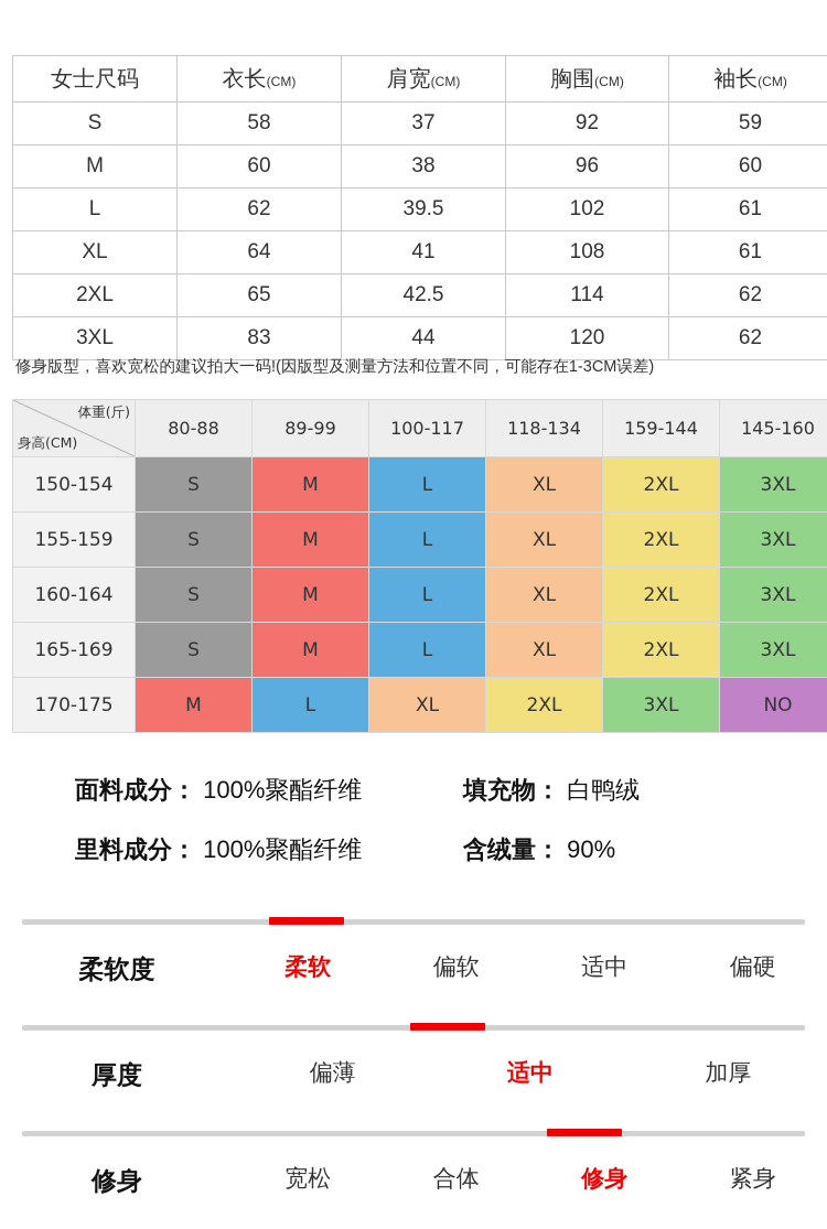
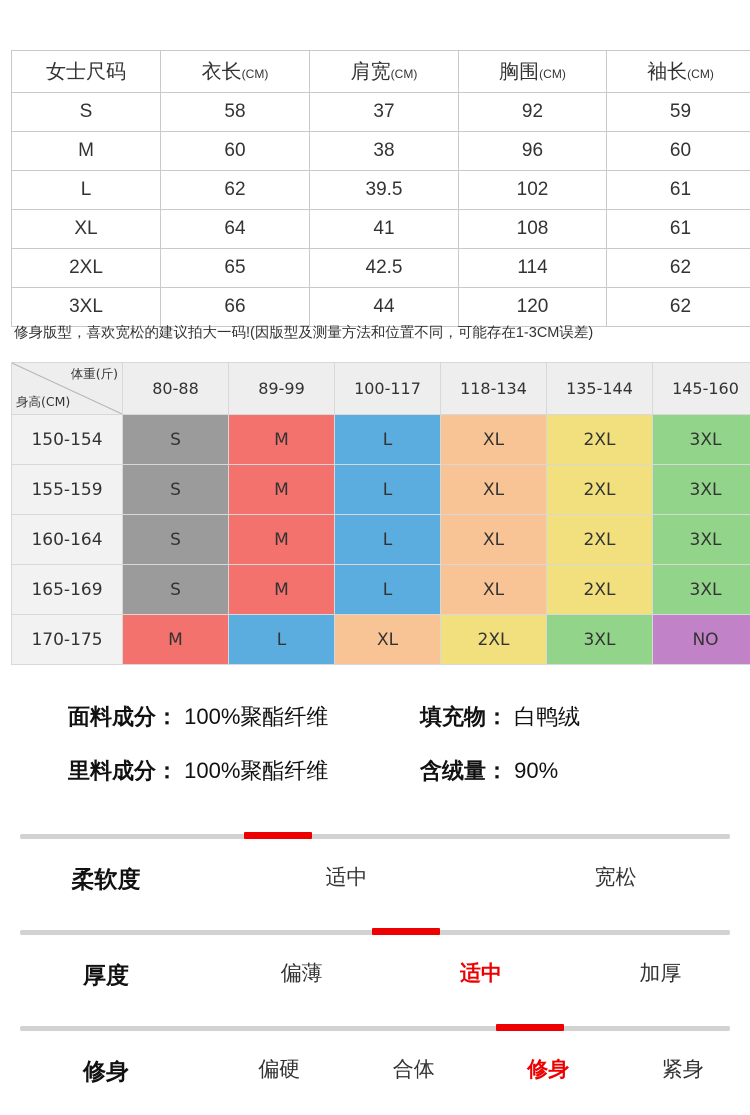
  女士尺码	衣长(CM)	肩宽(CM)	胸围(CM)	袖长(CM)
  S	58	37	92	59
  M	60	38	96	60
  L	62	39.5	102	61
  XL	64	41	108	61
  2XL	65	42.5	114	62
- 3XL	83	44	120	62
+ 3XL	66	44	120	62
  修身版型，喜欢宽松的建议拍大一码!(因版型及测量方法和位置不同，可能存在1-3CM误差)
- 体重(斤) 身高(CM)	80-88	89-99	100-117	118-134	159-144	145-160
+ 体重(斤) 身高(CM)	80-88	89-99	100-117	118-134	135-144	145-160
  150-154	S	M	L	XL	2XL	3XL
  155-159	S	M	L	XL	2XL	3XL
  160-164	S	M	L	XL	2XL	3XL
  165-169	S	M	L	XL	2XL	3XL
  170-175	M	L	XL	2XL	3XL	NO
  面料成分： 100%聚酯纤维
  填充物： 白鸭绒
  里料成分： 100%聚酯纤维
  含绒量： 90%
  柔软度
- 柔软
- 偏软
  适中
- 偏硬
+ 宽松
  厚度
  偏薄
  适中
  加厚
  修身
- 宽松
+ 偏硬
  合体
  修身
  紧身
